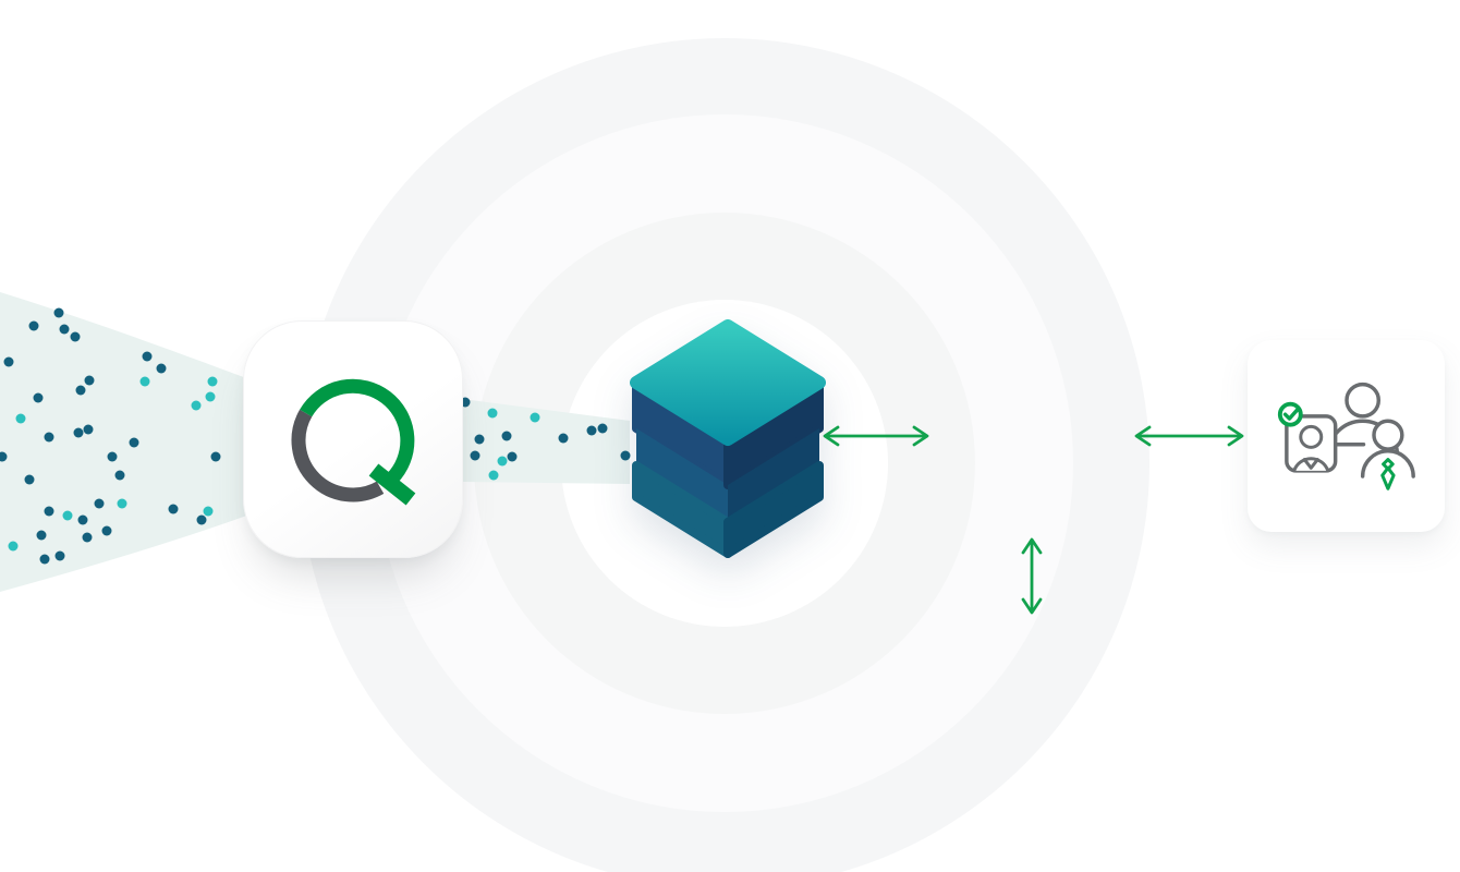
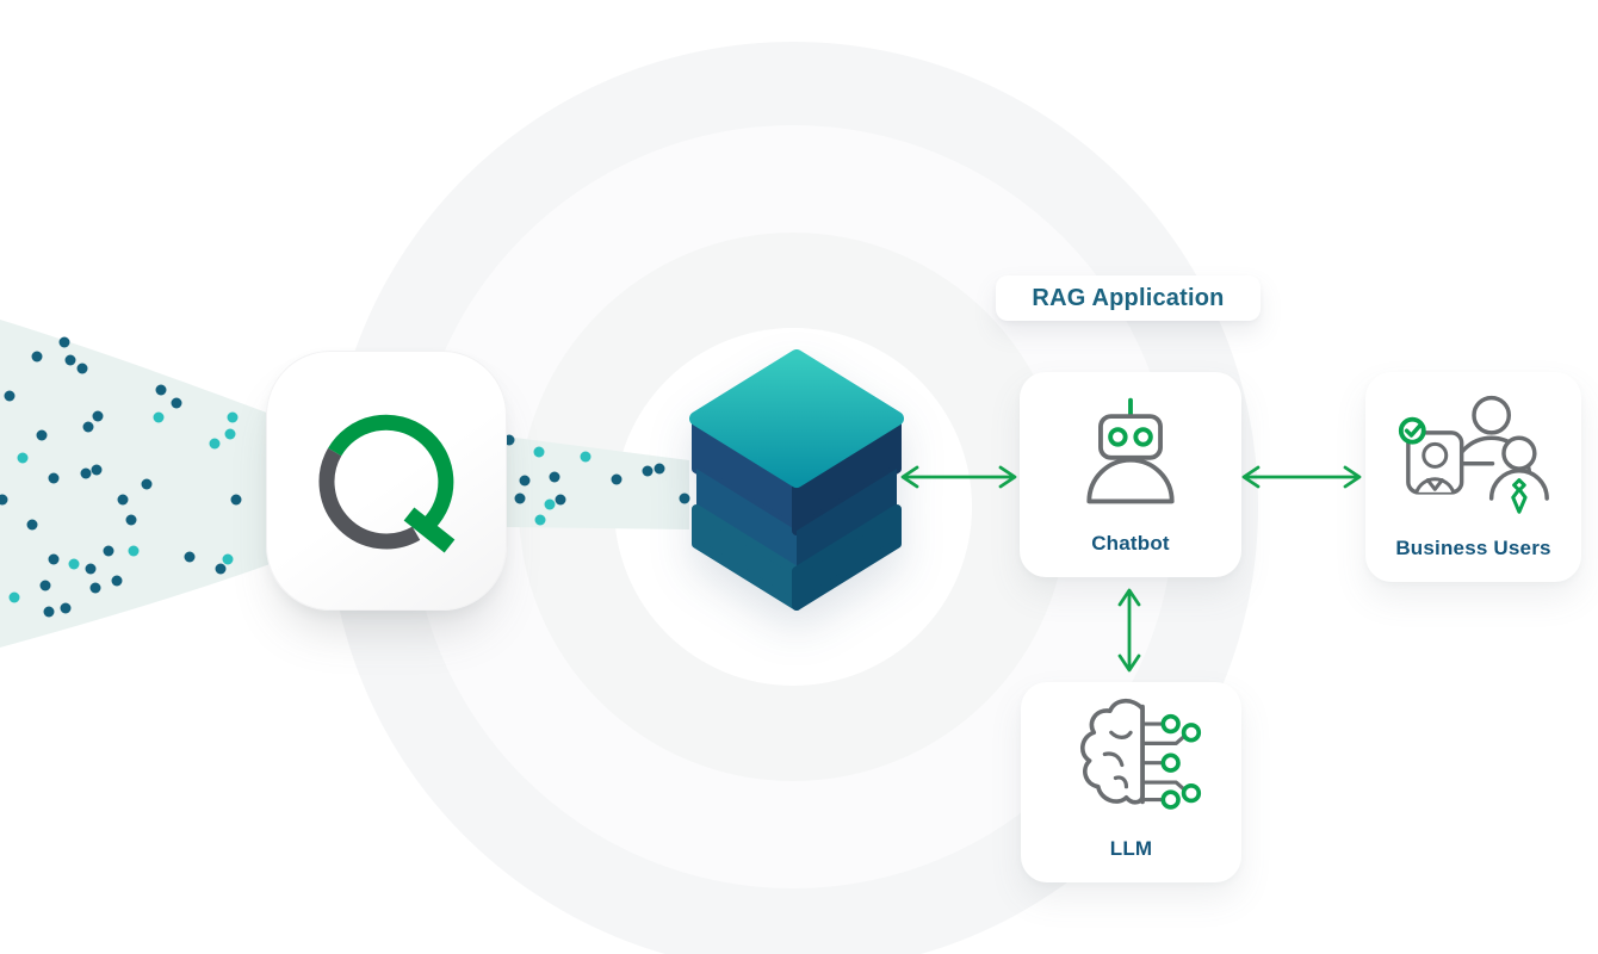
+ RAG Application
+ Chatbot
+ Business Users
+ LLM
